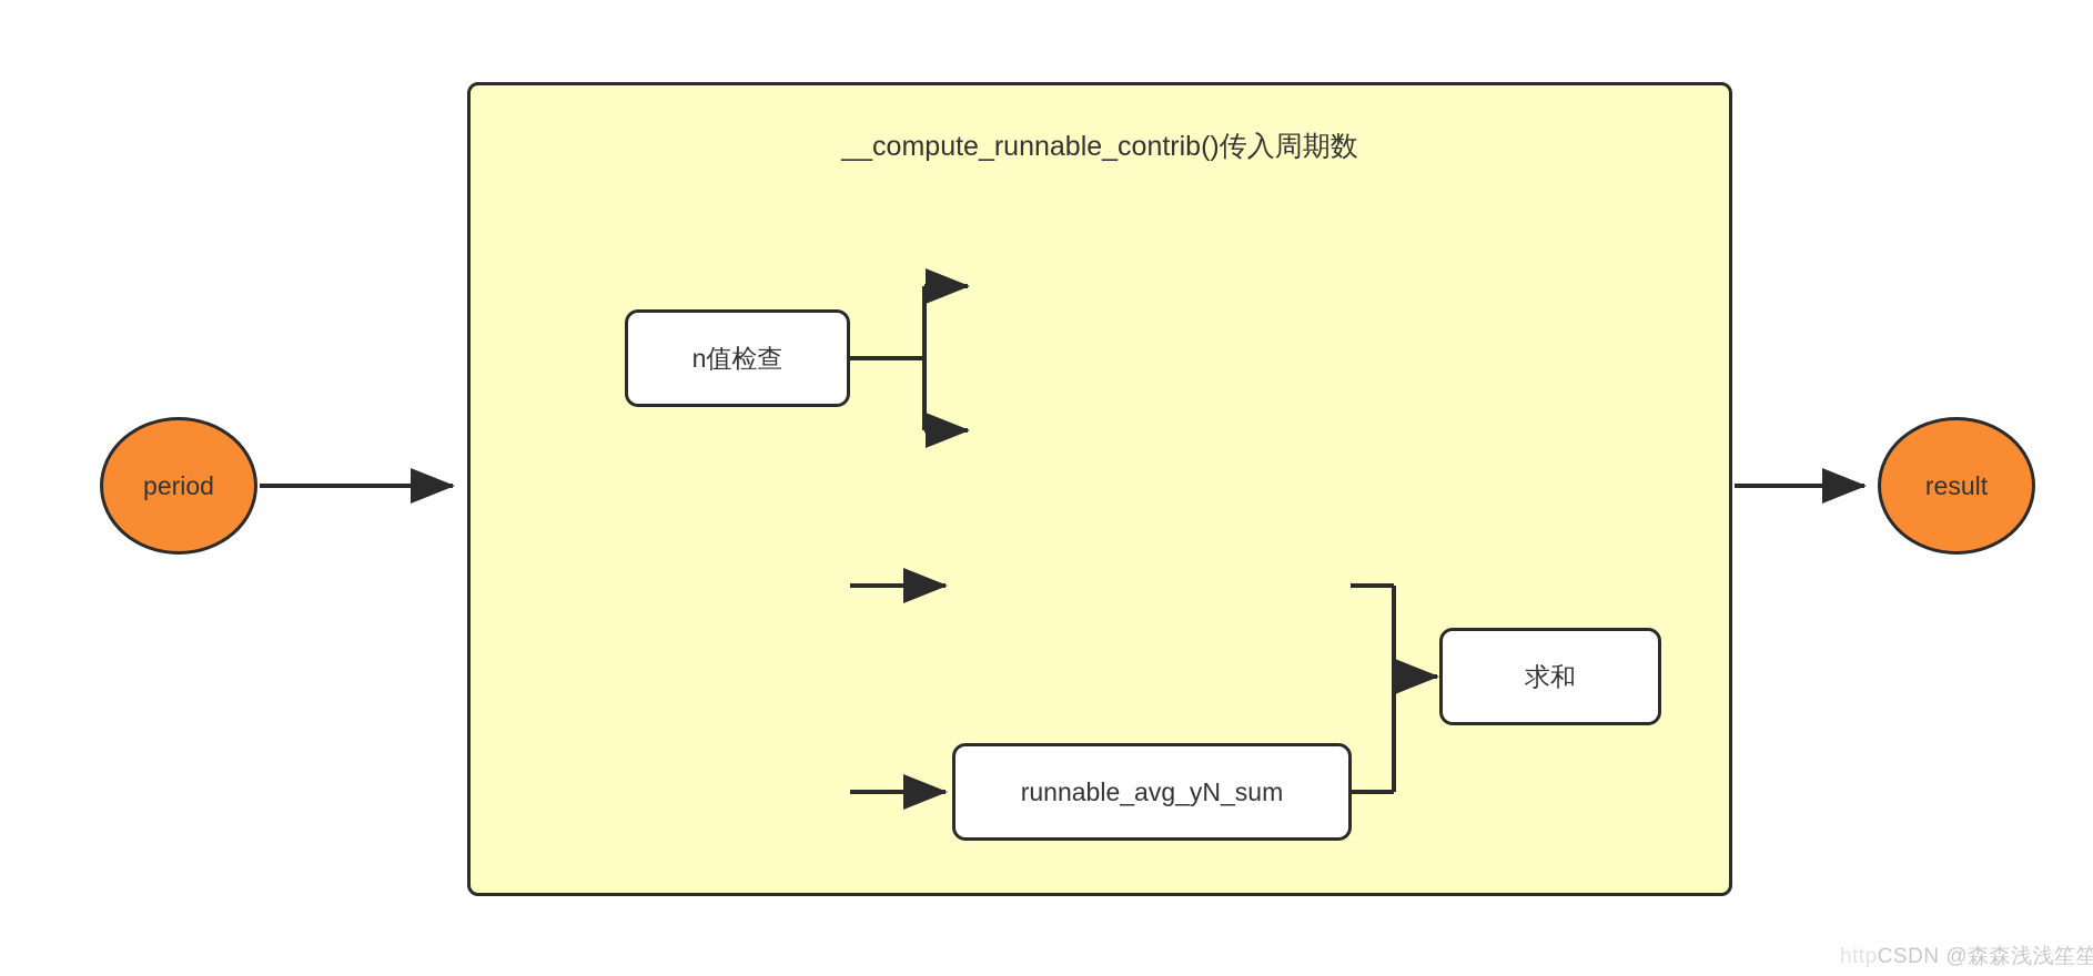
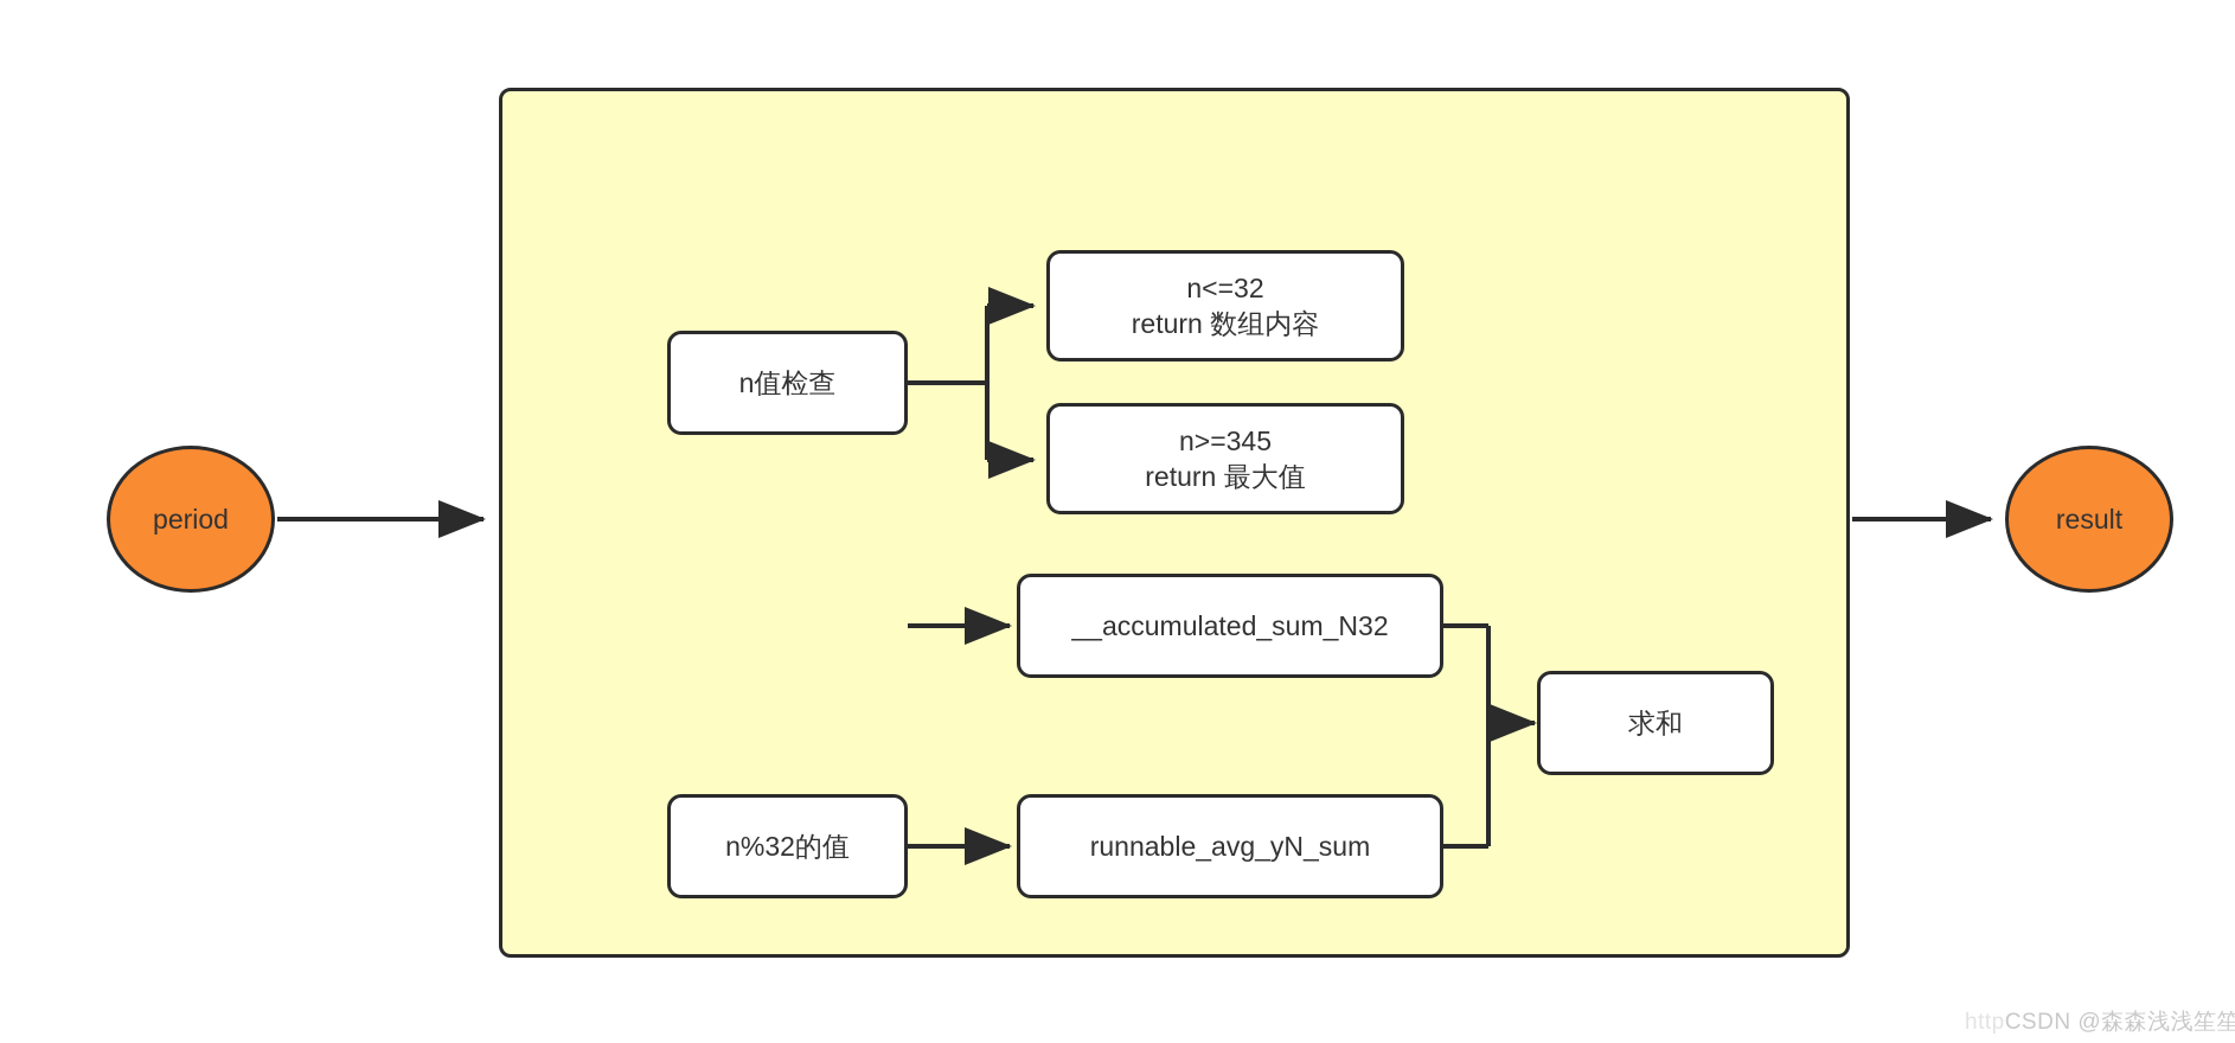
- __compute_runnable_contrib()传入周期数
  period
  result
  n值检查
+ n<=32
+ return 数组内容
+ n>=345
+ return 最大值
+ __accumulated_sum_N32
+ n%32的值
  runnable_avg_yN_sum
  求和
  httpCSDN @森森浅浅笙笙
